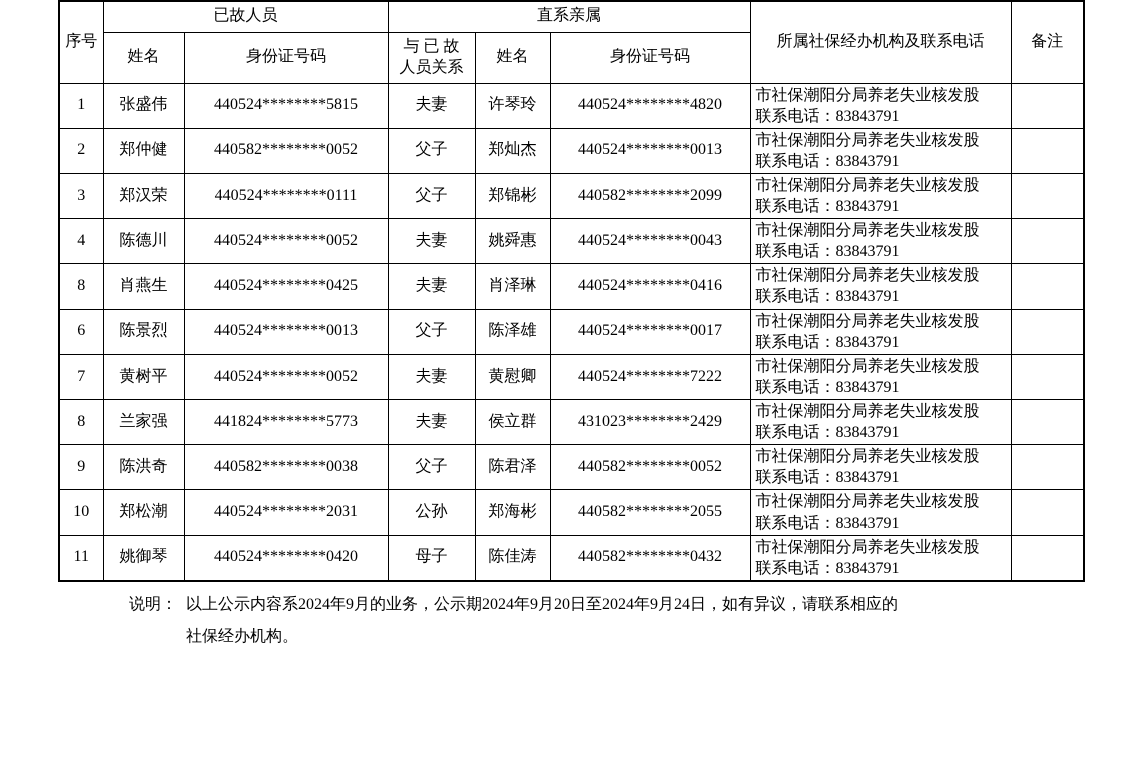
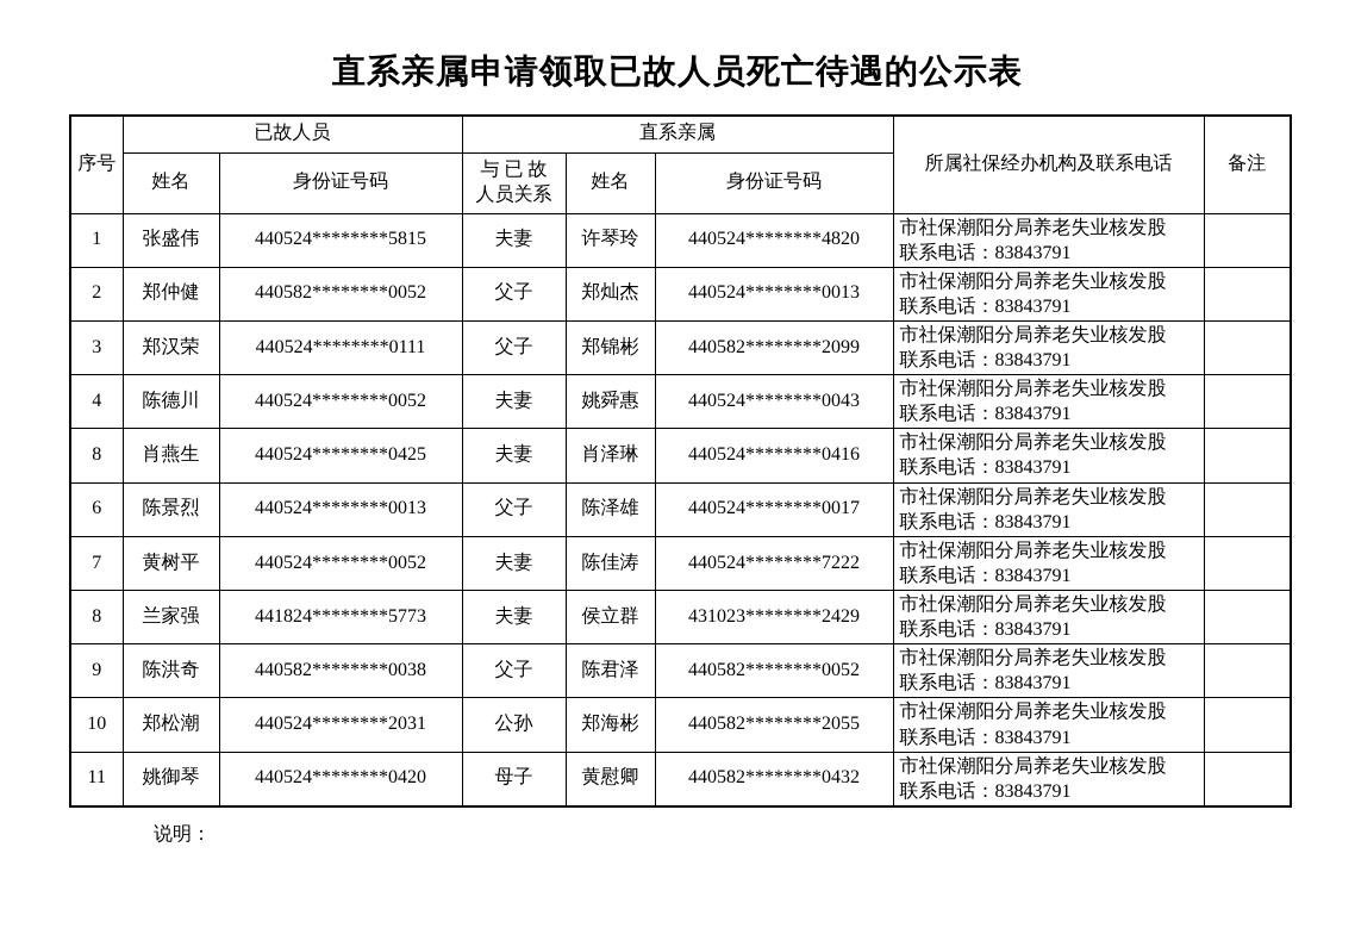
+ 直系亲属申请领取已故人员死亡待遇的公示表
  序号	已故人员	直系亲属	所属社保经办机构及联系电话	备注
  姓名	身份证号码	与 已 故 人员关系	姓名	身份证号码
  1	张盛伟	440524********5815	夫妻	许琴玲	440524********4820	市社保潮阳分局养老失业核发股 联系电话：83843791
  2	郑仲健	440582********0052	父子	郑灿杰	440524********0013	市社保潮阳分局养老失业核发股 联系电话：83843791
  3	郑汉荣	440524********0111	父子	郑锦彬	440582********2099	市社保潮阳分局养老失业核发股 联系电话：83843791
  4	陈德川	440524********0052	夫妻	姚舜惠	440524********0043	市社保潮阳分局养老失业核发股 联系电话：83843791
  8	肖燕生	440524********0425	夫妻	肖泽琳	440524********0416	市社保潮阳分局养老失业核发股 联系电话：83843791
  6	陈景烈	440524********0013	父子	陈泽雄	440524********0017	市社保潮阳分局养老失业核发股 联系电话：83843791
- 7	黄树平	440524********0052	夫妻	黄慰卿	440524********7222	市社保潮阳分局养老失业核发股 联系电话：83843791
+ 7	黄树平	440524********0052	夫妻	陈佳涛	440524********7222	市社保潮阳分局养老失业核发股 联系电话：83843791
  8	兰家强	441824********5773	夫妻	侯立群	431023********2429	市社保潮阳分局养老失业核发股 联系电话：83843791
  9	陈洪奇	440582********0038	父子	陈君泽	440582********0052	市社保潮阳分局养老失业核发股 联系电话：83843791
  10	郑松潮	440524********2031	公孙	郑海彬	440582********2055	市社保潮阳分局养老失业核发股 联系电话：83843791
- 11	姚御琴	440524********0420	母子	陈佳涛	440582********0432	市社保潮阳分局养老失业核发股 联系电话：83843791
+ 11	姚御琴	440524********0420	母子	黄慰卿	440582********0432	市社保潮阳分局养老失业核发股 联系电话：83843791
  说明：
- 以上公示内容系2024年9月的业务，公示期2024年9月20日至2024年9月24日，如有异议，请联系相应的
- 社保经办机构。
